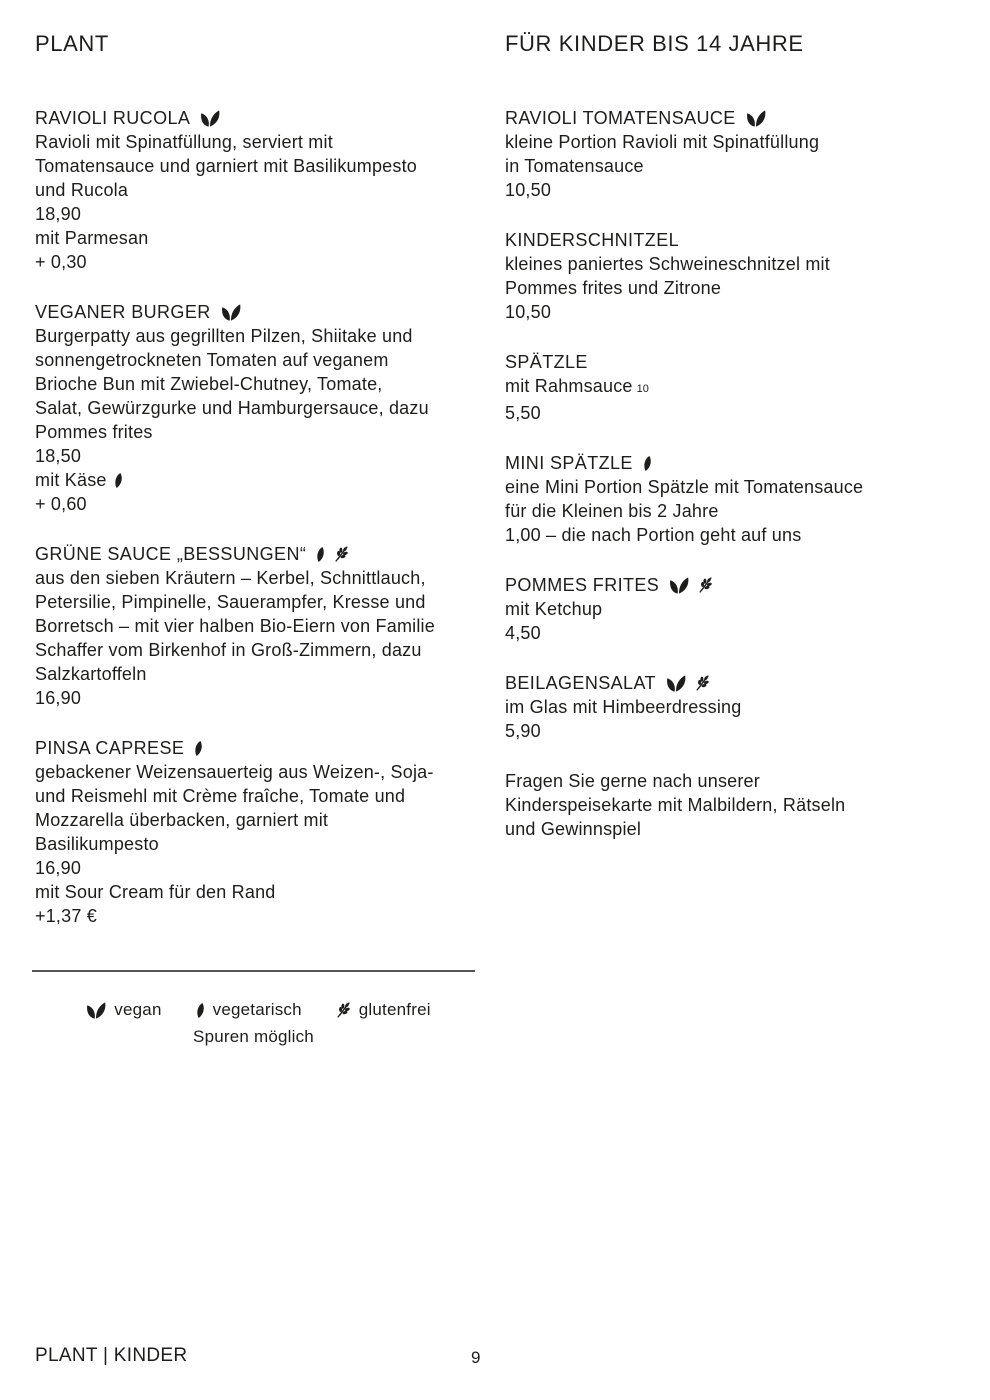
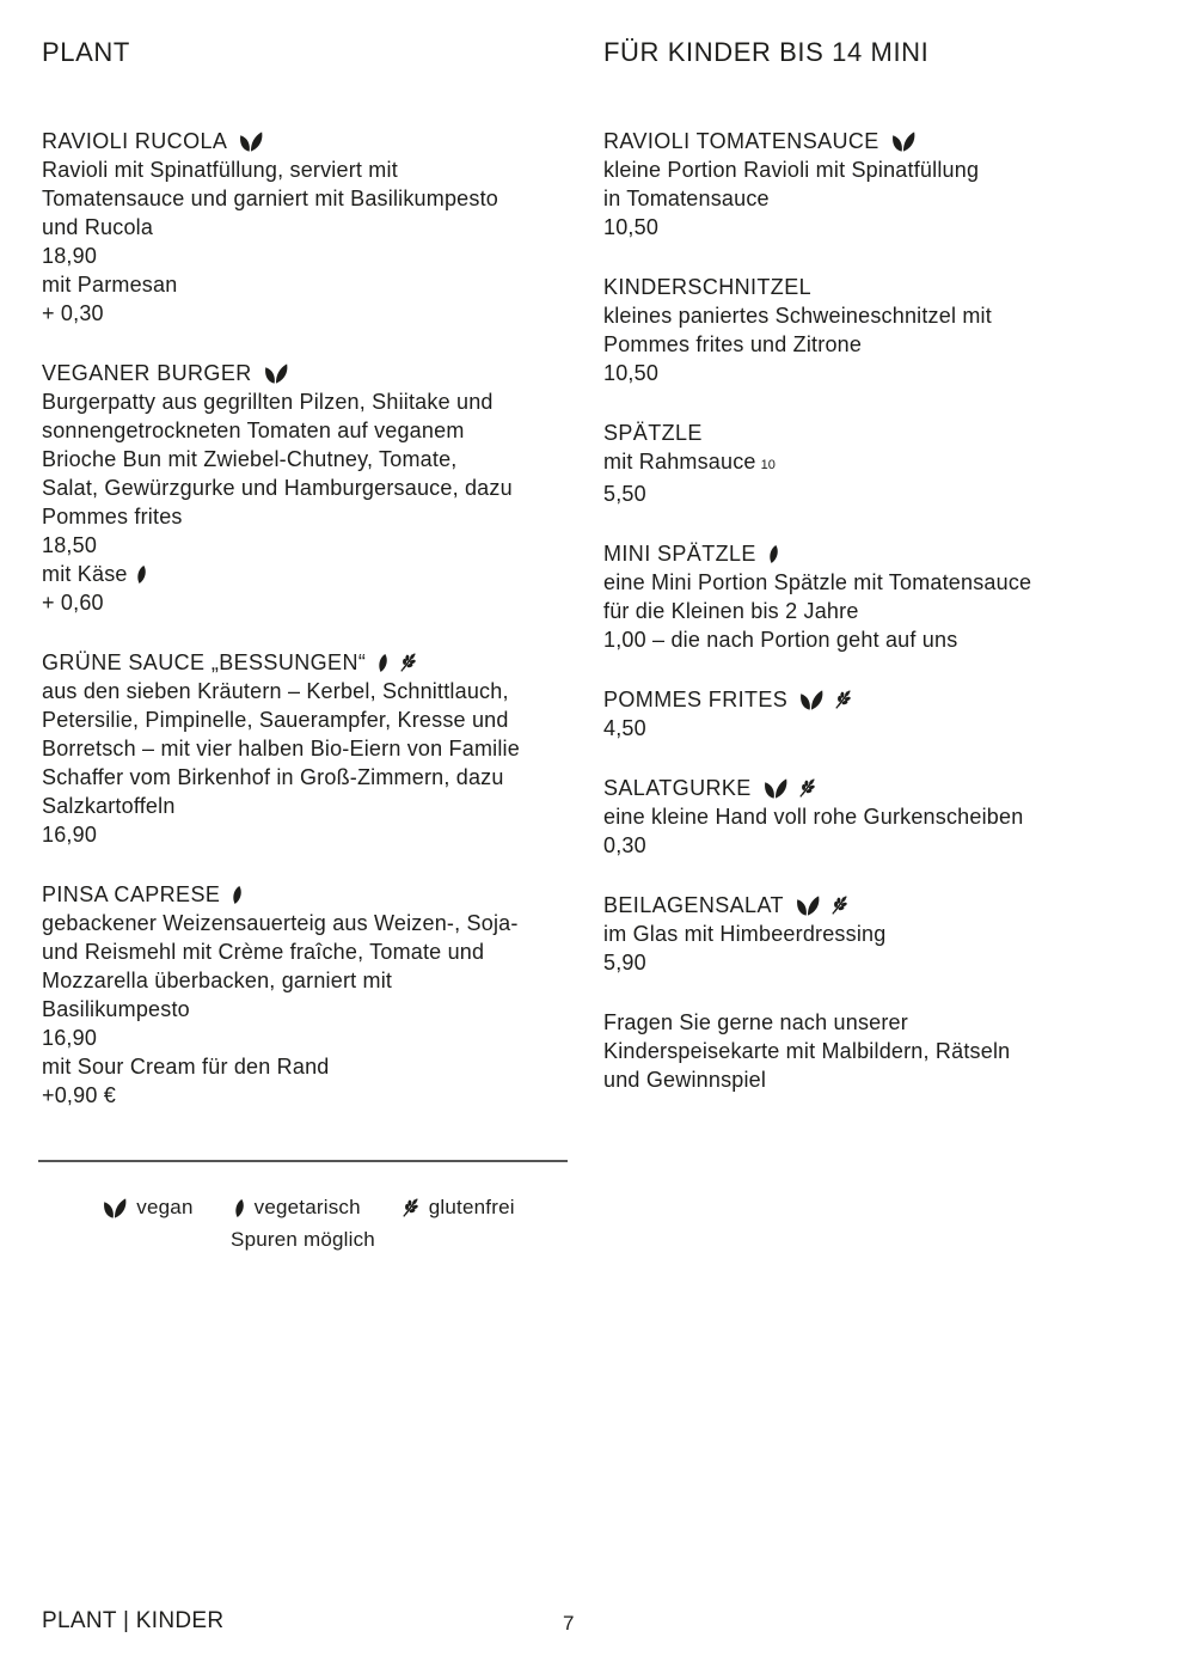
  PLANT
  RAVIOLI RUCOLA
  Ravioli mit Spinatfüllung, serviert mit
  Tomatensauce und garniert mit Basilikumpesto
  und Rucola
  18,90
  mit Parmesan
  + 0,30
  VEGANER BURGER
  Burgerpatty aus gegrillten Pilzen, Shiitake und
  sonnengetrockneten Tomaten auf veganem
  Brioche Bun mit Zwiebel-Chutney, Tomate,
  Salat, Gewürzgurke und Hamburgersauce, dazu
  Pommes frites
  18,50
  mit Käse
  + 0,60
  GRÜNE SAUCE „BESSUNGEN“
  aus den sieben Kräutern – Kerbel, Schnittlauch,
  Petersilie, Pimpinelle, Sauerampfer, Kresse und
  Borretsch – mit vier halben Bio-Eiern von Familie
  Schaffer vom Birkenhof in Groß-Zimmern, dazu
  Salzkartoffeln
  16,90
  PINSA CAPRESE
  gebackener Weizensauerteig aus Weizen-, Soja-
  und Reismehl mit Crème fraîche, Tomate und
  Mozzarella überbacken, garniert mit
  Basilikumpesto
  16,90
  mit Sour Cream für den Rand
- +1,37 €
+ +0,90 €
- FÜR KINDER BIS 14 JAHRE
+ FÜR KINDER BIS 14 MINI
  RAVIOLI TOMATENSAUCE
  kleine Portion Ravioli mit Spinatfüllung
  in Tomatensauce
  10,50
  KINDERSCHNITZEL
  kleines paniertes Schweineschnitzel mit
  Pommes frites und Zitrone
  10,50
  SPÄTZLE
  mit Rahmsauce 10
  5,50
  MINI SPÄTZLE
  eine Mini Portion Spätzle mit Tomatensauce
  für die Kleinen bis 2 Jahre
  1,00 – die nach Portion geht auf uns
  POMMES FRITES
- mit Ketchup
  4,50
+ SALATGURKE
+ eine kleine Hand voll rohe Gurkenscheiben
+ 0,30
  BEILAGENSALAT
  im Glas mit Himbeerdressing
  5,90
  Fragen Sie gerne nach unserer
  Kinderspeisekarte mit Malbildern, Rätseln
  und Gewinnspiel
  vegan
  vegetarisch
  glutenfrei
  Spuren möglich
  PLANT | KINDER
- 9
+ 7
